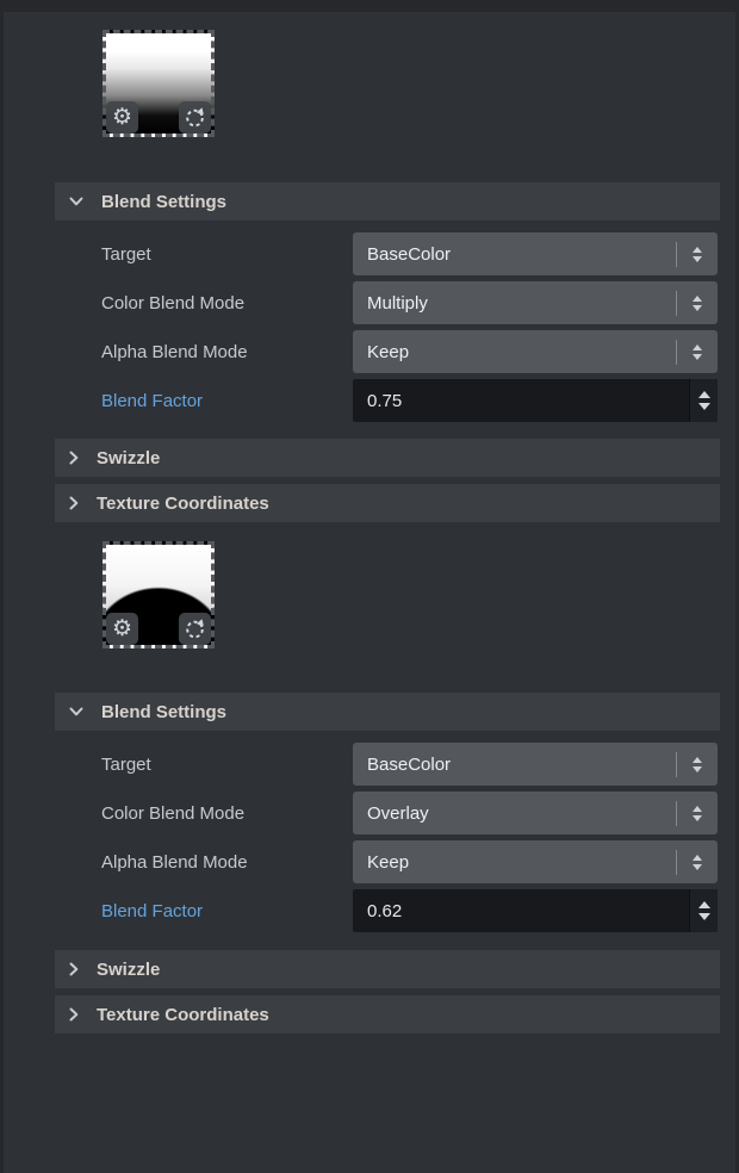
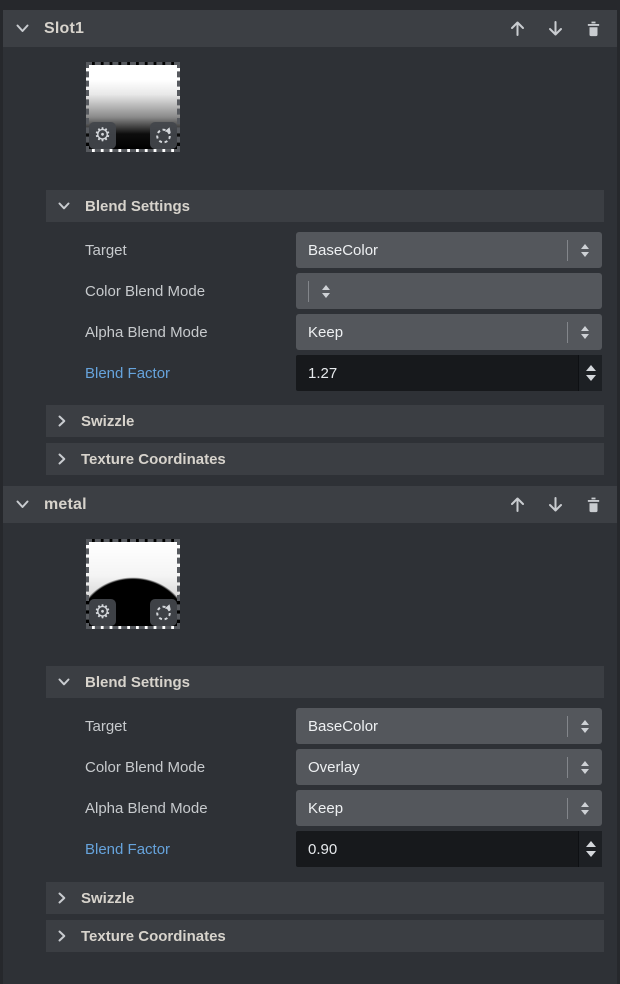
+ Slot1
  ⚙
  Blend Settings
  Target
  BaseColor
  Color Blend Mode
- Multiply
  Alpha Blend Mode
  Keep
  Blend Factor
- 0.75
+ 1.27
  Swizzle
  Texture Coordinates
+ metal
  ⚙
  Blend Settings
  Target
  BaseColor
  Color Blend Mode
  Overlay
  Alpha Blend Mode
  Keep
  Blend Factor
- 0.62
+ 0.90
  Swizzle
  Texture Coordinates
